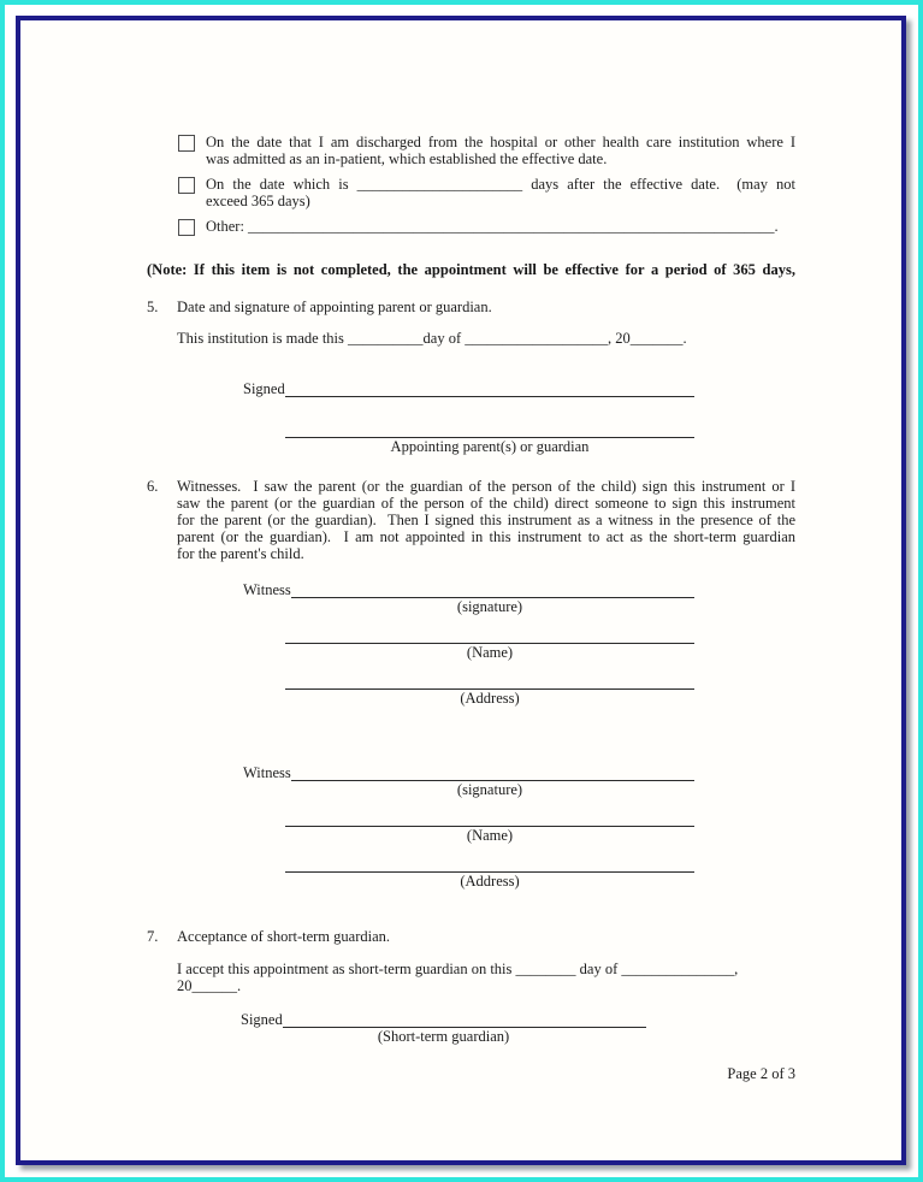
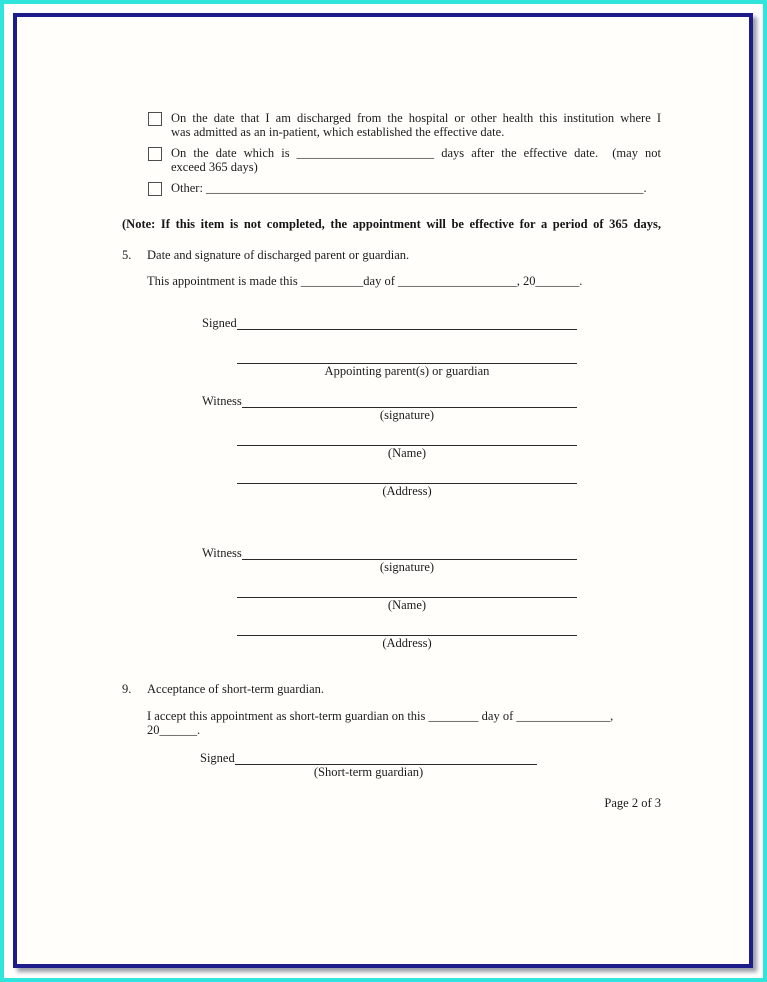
- On the date that I am discharged from the hospital or other health care institution where I
+ On the date that I am discharged from the hospital or other health this institution where I
  was admitted as an in-patient, which established the effective date.
  On the date which is ______________________ days after the effective date. (may not
  exceed 365 days)
  Other: ______________________________________________________________________.
  (Note: If this item is not completed, the appointment will be effective for a period of 365 days,
  5.
- Date and signature of appointing parent or guardian.
+ Date and signature of discharged parent or guardian.
- This institution is made this __________day of ___________________, 20_______.
+ This appointment is made this __________day of ___________________, 20_______.
  Signed
  Appointing parent(s) or guardian
- 6.
- Witnesses. I saw the parent (or the guardian of the person of the child) sign this instrument or I
- saw the parent (or the guardian of the person of the child) direct someone to sign this instrument
- for the parent (or the guardian). Then I signed this instrument as a witness in the presence of the
- parent (or the guardian). I am not appointed in this instrument to act as the short-term guardian
- for the parent's child.
  Witness
  (signature)
  (Name)
  (Address)
  Witness
  (signature)
  (Name)
  (Address)
- 7.
+ 9.
  Acceptance of short-term guardian.
  I accept this appointment as short-term guardian on this ________ day of _______________, 20______.
  Signed
  (Short-term guardian)
  Page 2 of 3
